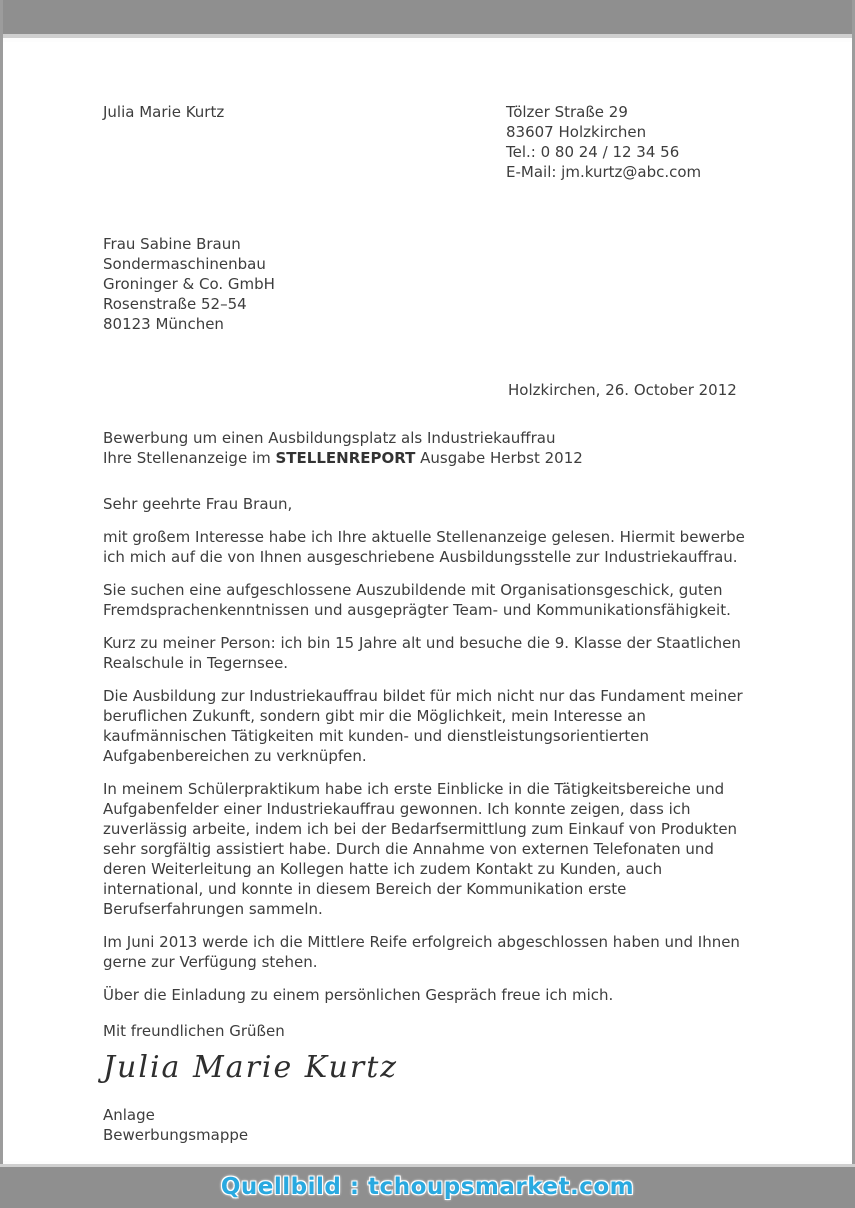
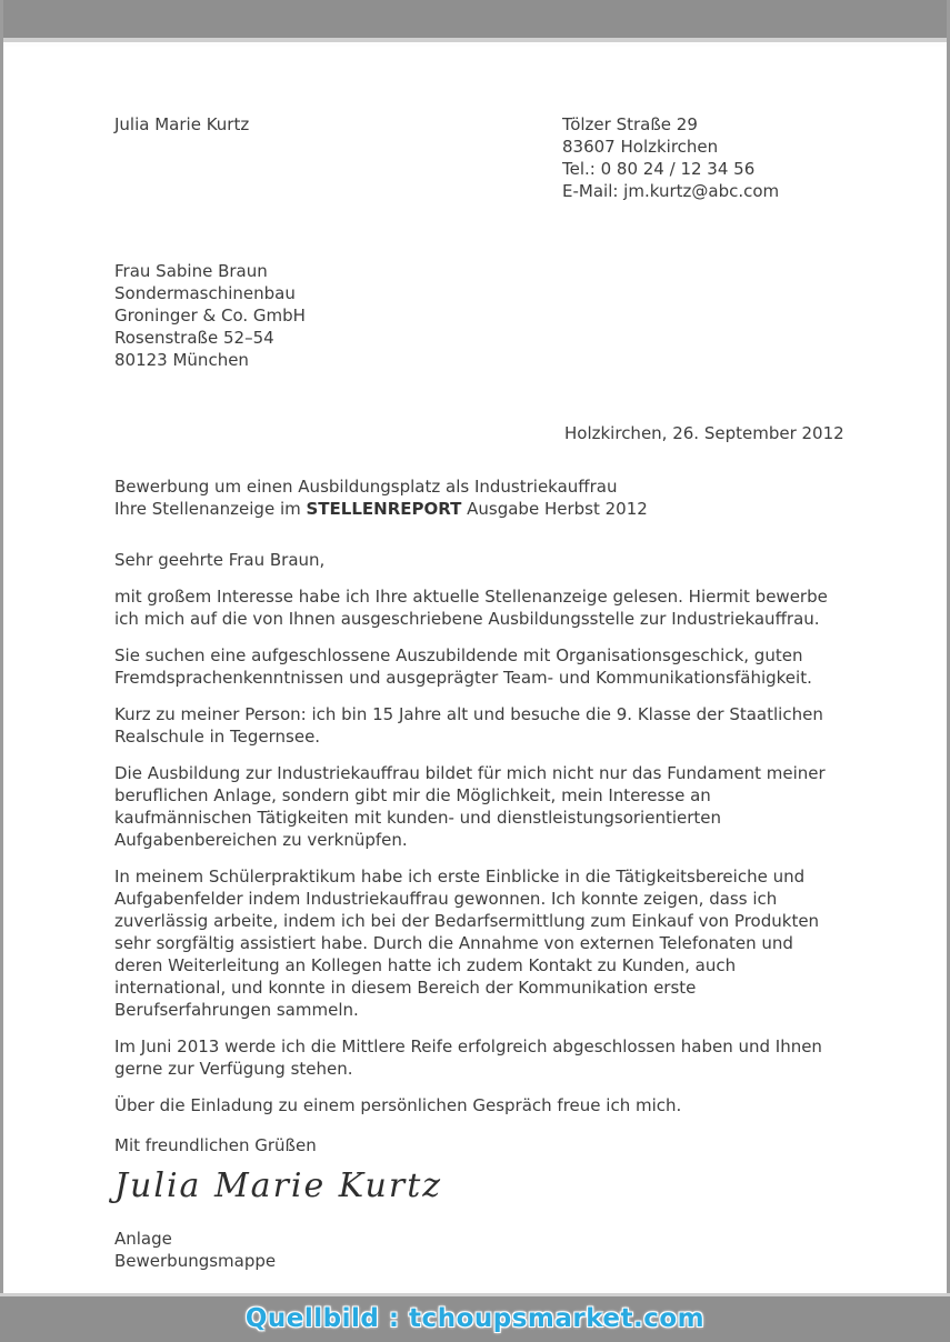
  Julia Marie Kurtz
  Tölzer Straße 29
  83607 Holzkirchen
  Tel.: 0 80 24 / 12 34 56
  E-Mail: jm.kurtz@abc.com
  Frau Sabine Braun
  Sondermaschinenbau
  Groninger & Co. GmbH
  Rosenstraße 52–54
  80123 München
- Holzkirchen, 26. October 2012
+ Holzkirchen, 26. September 2012
  Bewerbung um einen Ausbildungsplatz als Industriekauffrau
  Ihre Stellenanzeige im STELLENREPORT Ausgabe Herbst 2012
  Sehr geehrte Frau Braun,
  mit großem Interesse habe ich Ihre aktuelle Stellenanzeige gelesen. Hiermit bewerbe ich mich auf die von Ihnen ausgeschriebene Ausbildungsstelle zur Industriekauffrau.
  Sie suchen eine aufgeschlossene Auszubildende mit Organisationsgeschick, guten Fremdsprachenkenntnissen und ausgeprägter Team- und Kommunikationsfähigkeit.
  Kurz zu meiner Person: ich bin 15 Jahre alt und besuche die 9. Klasse der Staatlichen Realschule in Tegernsee.
- Die Ausbildung zur Industriekauffrau bildet für mich nicht nur das Fundament meiner beruflichen Zukunft, sondern gibt mir die Möglichkeit, mein Interesse an kaufmännischen Tätigkeiten mit kunden- und dienstleistungsorientierten Aufgabenbereichen zu verknüpfen.
+ Die Ausbildung zur Industriekauffrau bildet für mich nicht nur das Fundament meiner beruflichen Anlage, sondern gibt mir die Möglichkeit, mein Interesse an kaufmännischen Tätigkeiten mit kunden- und dienstleistungsorientierten Aufgabenbereichen zu verknüpfen.
- In meinem Schülerpraktikum habe ich erste Einblicke in die Tätigkeitsbereiche und Aufgabenfelder einer Industriekauffrau gewonnen. Ich konnte zeigen, dass ich zuverlässig arbeite, indem ich bei der Bedarfsermittlung zum Einkauf von Produkten sehr sorgfältig assistiert habe. Durch die Annahme von externen Telefonaten und deren Weiterleitung an Kollegen hatte ich zudem Kontakt zu Kunden, auch international, und konnte in diesem Bereich der Kommunikation erste Berufserfahrungen sammeln.
+ In meinem Schülerpraktikum habe ich erste Einblicke in die Tätigkeitsbereiche und Aufgabenfelder indem Industriekauffrau gewonnen. Ich konnte zeigen, dass ich zuverlässig arbeite, indem ich bei der Bedarfsermittlung zum Einkauf von Produkten sehr sorgfältig assistiert habe. Durch die Annahme von externen Telefonaten und deren Weiterleitung an Kollegen hatte ich zudem Kontakt zu Kunden, auch international, und konnte in diesem Bereich der Kommunikation erste Berufserfahrungen sammeln.
  Im Juni 2013 werde ich die Mittlere Reife erfolgreich abgeschlossen haben und Ihnen gerne zur Verfügung stehen.
  Über die Einladung zu einem persönlichen Gespräch freue ich mich.
  Mit freundlichen Grüßen
  Julia Marie Kurtz
  Anlage
  Bewerbungsmappe
  Quellbild : tchoupsmarket.com
